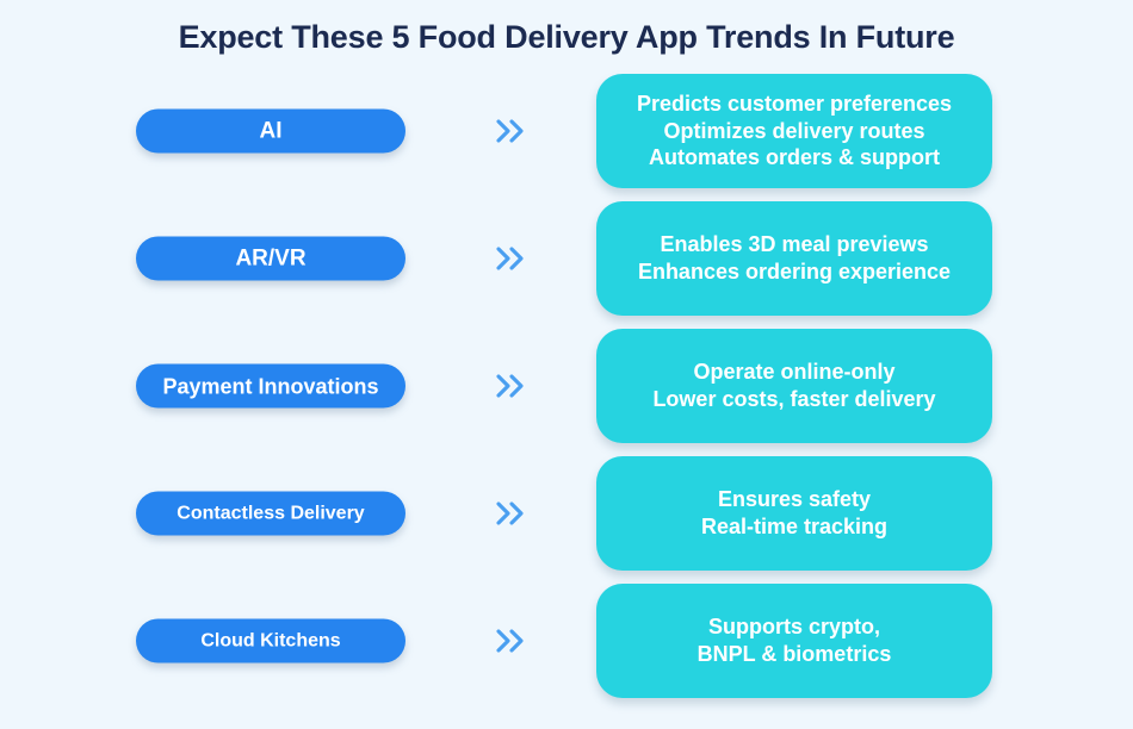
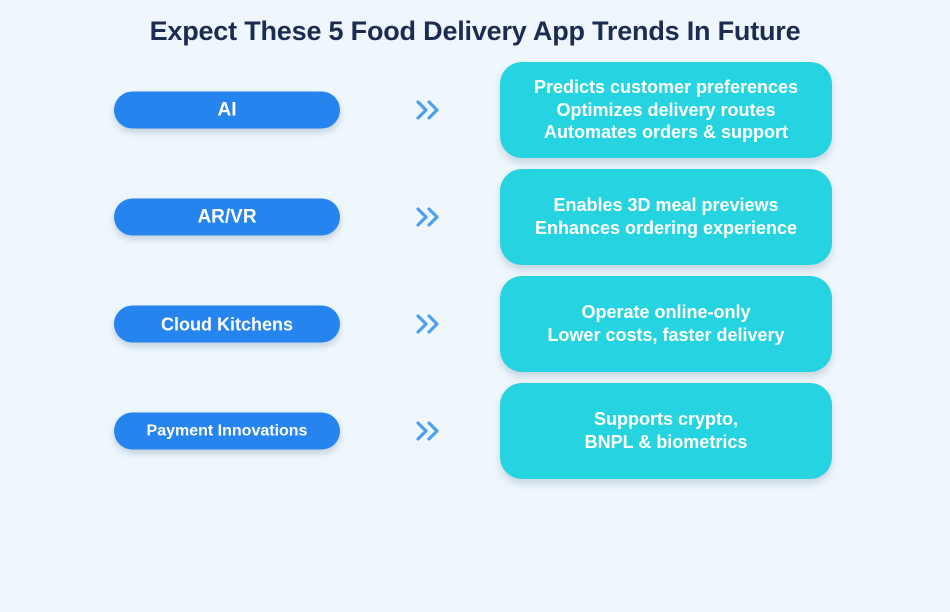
  Expect These 5 Food Delivery App Trends In Future
  AI
  Predicts customer preferences
  Optimizes delivery routes
  Automates orders & support
  AR/VR
  Enables 3D meal previews
  Enhances ordering experience
- Payment Innovations
+ Cloud Kitchens
  Operate online-only
  Lower costs, faster delivery
- Contactless Delivery
- Ensures safety
- Real-time tracking
- Cloud Kitchens
+ Payment Innovations
  Supports crypto,
  BNPL & biometrics
